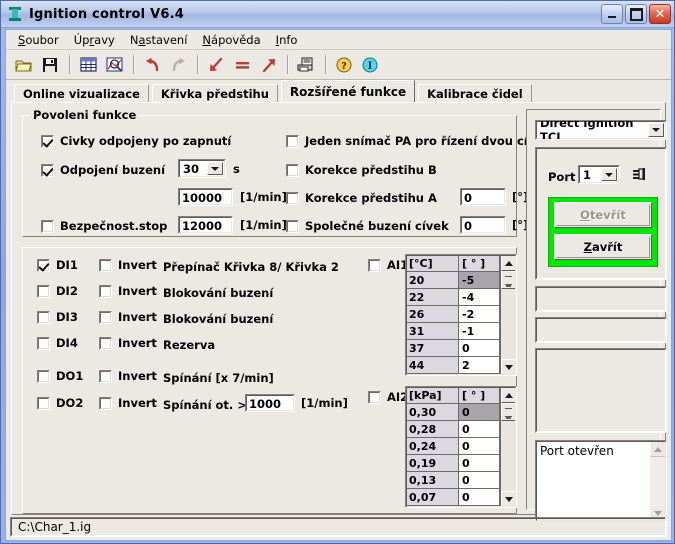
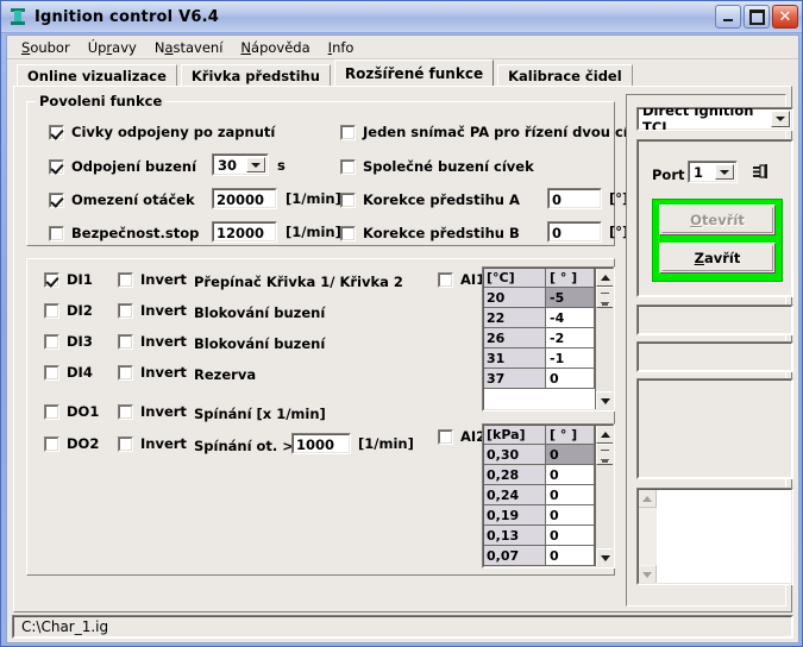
  Ignition control V6.4
  ✕
  Soubor
  Úpravy
  Nastavení
  Nápověda
  Info
- ?
- I
  Online vizualizace
  Křivka předstihu
  Rozšířené funkce
  Kalibrace čidel
  Povoleni funkce
  Civky odpojeny po zapnutí
  Odpojení buzení
+ Omezení otáček
  Bezpečnost.stop
  30
  s
- 10000
+ 20000
  [1/min]
  12000
  [1/min]
  Jeden snímač PA pro řízení dvou c
- Korekce předstihu B
+ Společné buzení cívek
  Korekce předstihu A
- Společné buzení cívek
+ Korekce předstihu B
  0
  0
  DI1
  Invert
- Přepínač Křivka 8/ Křivka 2
+ Přepínač Křivka 1/ Křivka 2
  DI2
  Invert
  Blokování buzení
  DI3
  Invert
  Blokování buzení
  DI4
  Invert
  Rezerva
  DO1
  Invert
- Spínání [x 7/min]
+ Spínání [x 1/min]
  DO2
  Invert
  Spínání ot. >
  1000
  [1/min]
  [°C]
  [ ° ]
  20
  -5
  22
  -4
  26
  -2
  31
  -1
  37
  0
- 44
- 2
  [kPa]
  [ ° ]
  0,30
  0
  0,28
  0
  0,24
  0
  0,19
  0
  0,13
  0
  0,07
  0
  Direct Ignition TCI
  Port
  1
  Otevřít
  Zavřít
- Port otevřen
  C:\Char_1.ig
